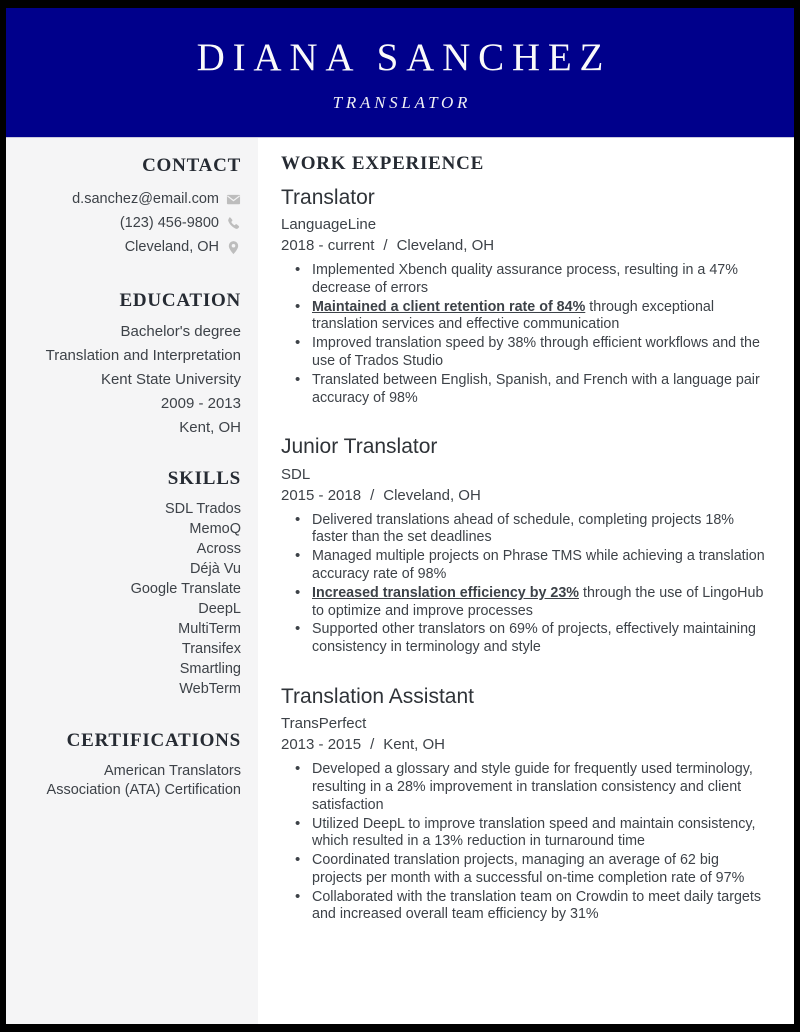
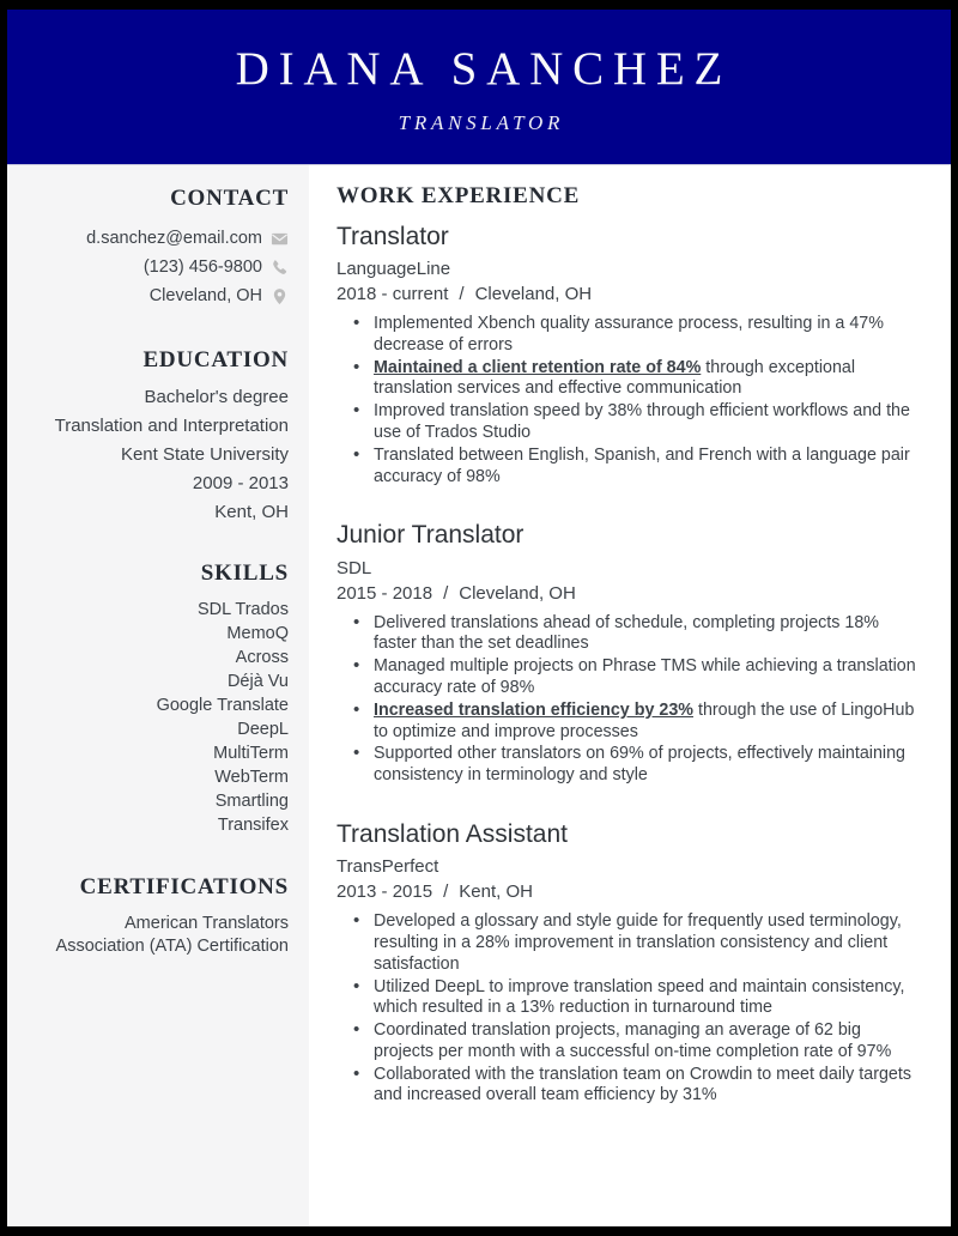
  DIANA SANCHEZ
  TRANSLATOR
  CONTACT
  d.sanchez@email.com
  (123) 456-9800
  Cleveland, OH
  EDUCATION
  Bachelor's degree
  Translation and Interpretation
  Kent State University
  2009 - 2013
  Kent, OH
  SKILLS
  SDL Trados
  MemoQ
  Across
  Déjà Vu
  Google Translate
  DeepL
  MultiTerm
- Transifex
+ WebTerm
  Smartling
- WebTerm
+ Transifex
  CERTIFICATIONS
  American Translators Association (ATA) Certification
  WORK EXPERIENCE
  Translator
  LanguageLine
  2018 - current / Cleveland, OH
  Implemented Xbench quality assurance process, resulting in a 47% decrease of errors
  Maintained a client retention rate of 84% through exceptional translation services and effective communication
  Improved translation speed by 38% through efficient workflows and the use of Trados Studio
  Translated between English, Spanish, and French with a language pair accuracy of 98%
  Junior Translator
  SDL
  2015 - 2018 / Cleveland, OH
  Delivered translations ahead of schedule, completing projects 18% faster than the set deadlines
  Managed multiple projects on Phrase TMS while achieving a translation accuracy rate of 98%
  Increased translation efficiency by 23% through the use of LingoHub to optimize and improve processes
  Supported other translators on 69% of projects, effectively maintaining consistency in terminology and style
  Translation Assistant
  TransPerfect
  2013 - 2015 / Kent, OH
  Developed a glossary and style guide for frequently used terminology, resulting in a 28% improvement in translation consistency and client satisfaction
  Utilized DeepL to improve translation speed and maintain consistency, which resulted in a 13% reduction in turnaround time
  Coordinated translation projects, managing an average of 62 big projects per month with a successful on-time completion rate of 97%
  Collaborated with the translation team on Crowdin to meet daily targets and increased overall team efficiency by 31%
